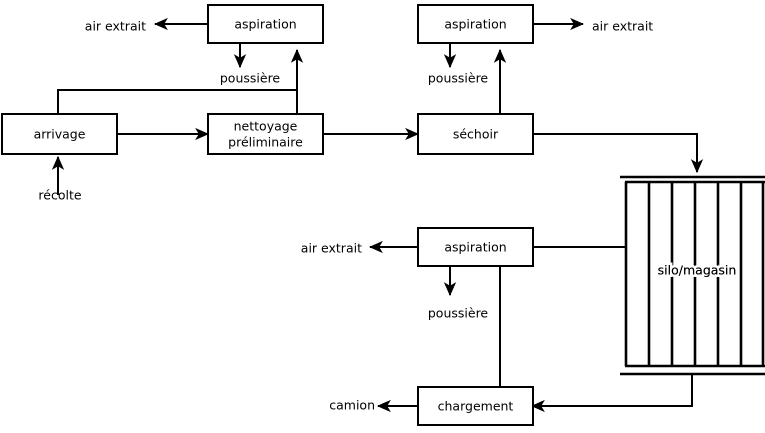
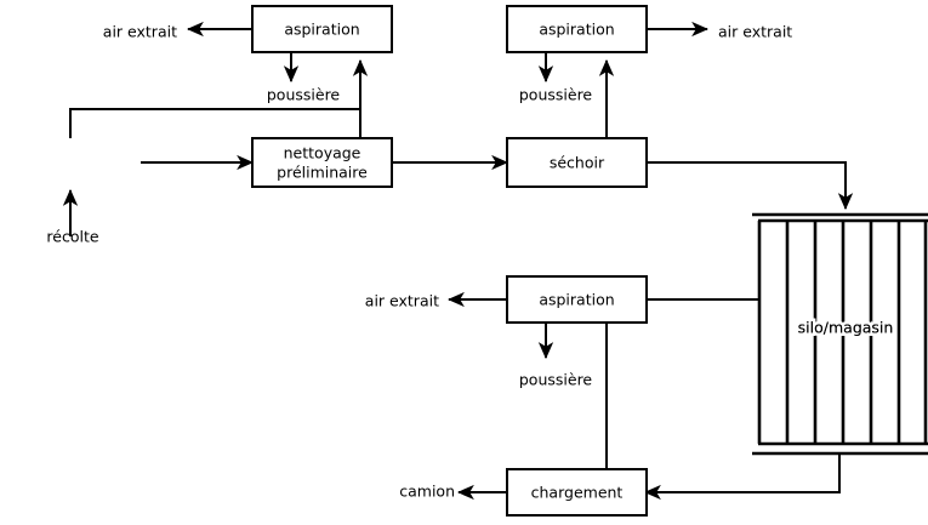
  silo/magasin
  aspiration
  aspiration
- arrivage
  nettoyage
  préliminaire
  séchoir
  aspiration
  chargement
  air extrait
  poussière
  air extrait
  poussière
  récolte
  air extrait
  poussière
  camion
